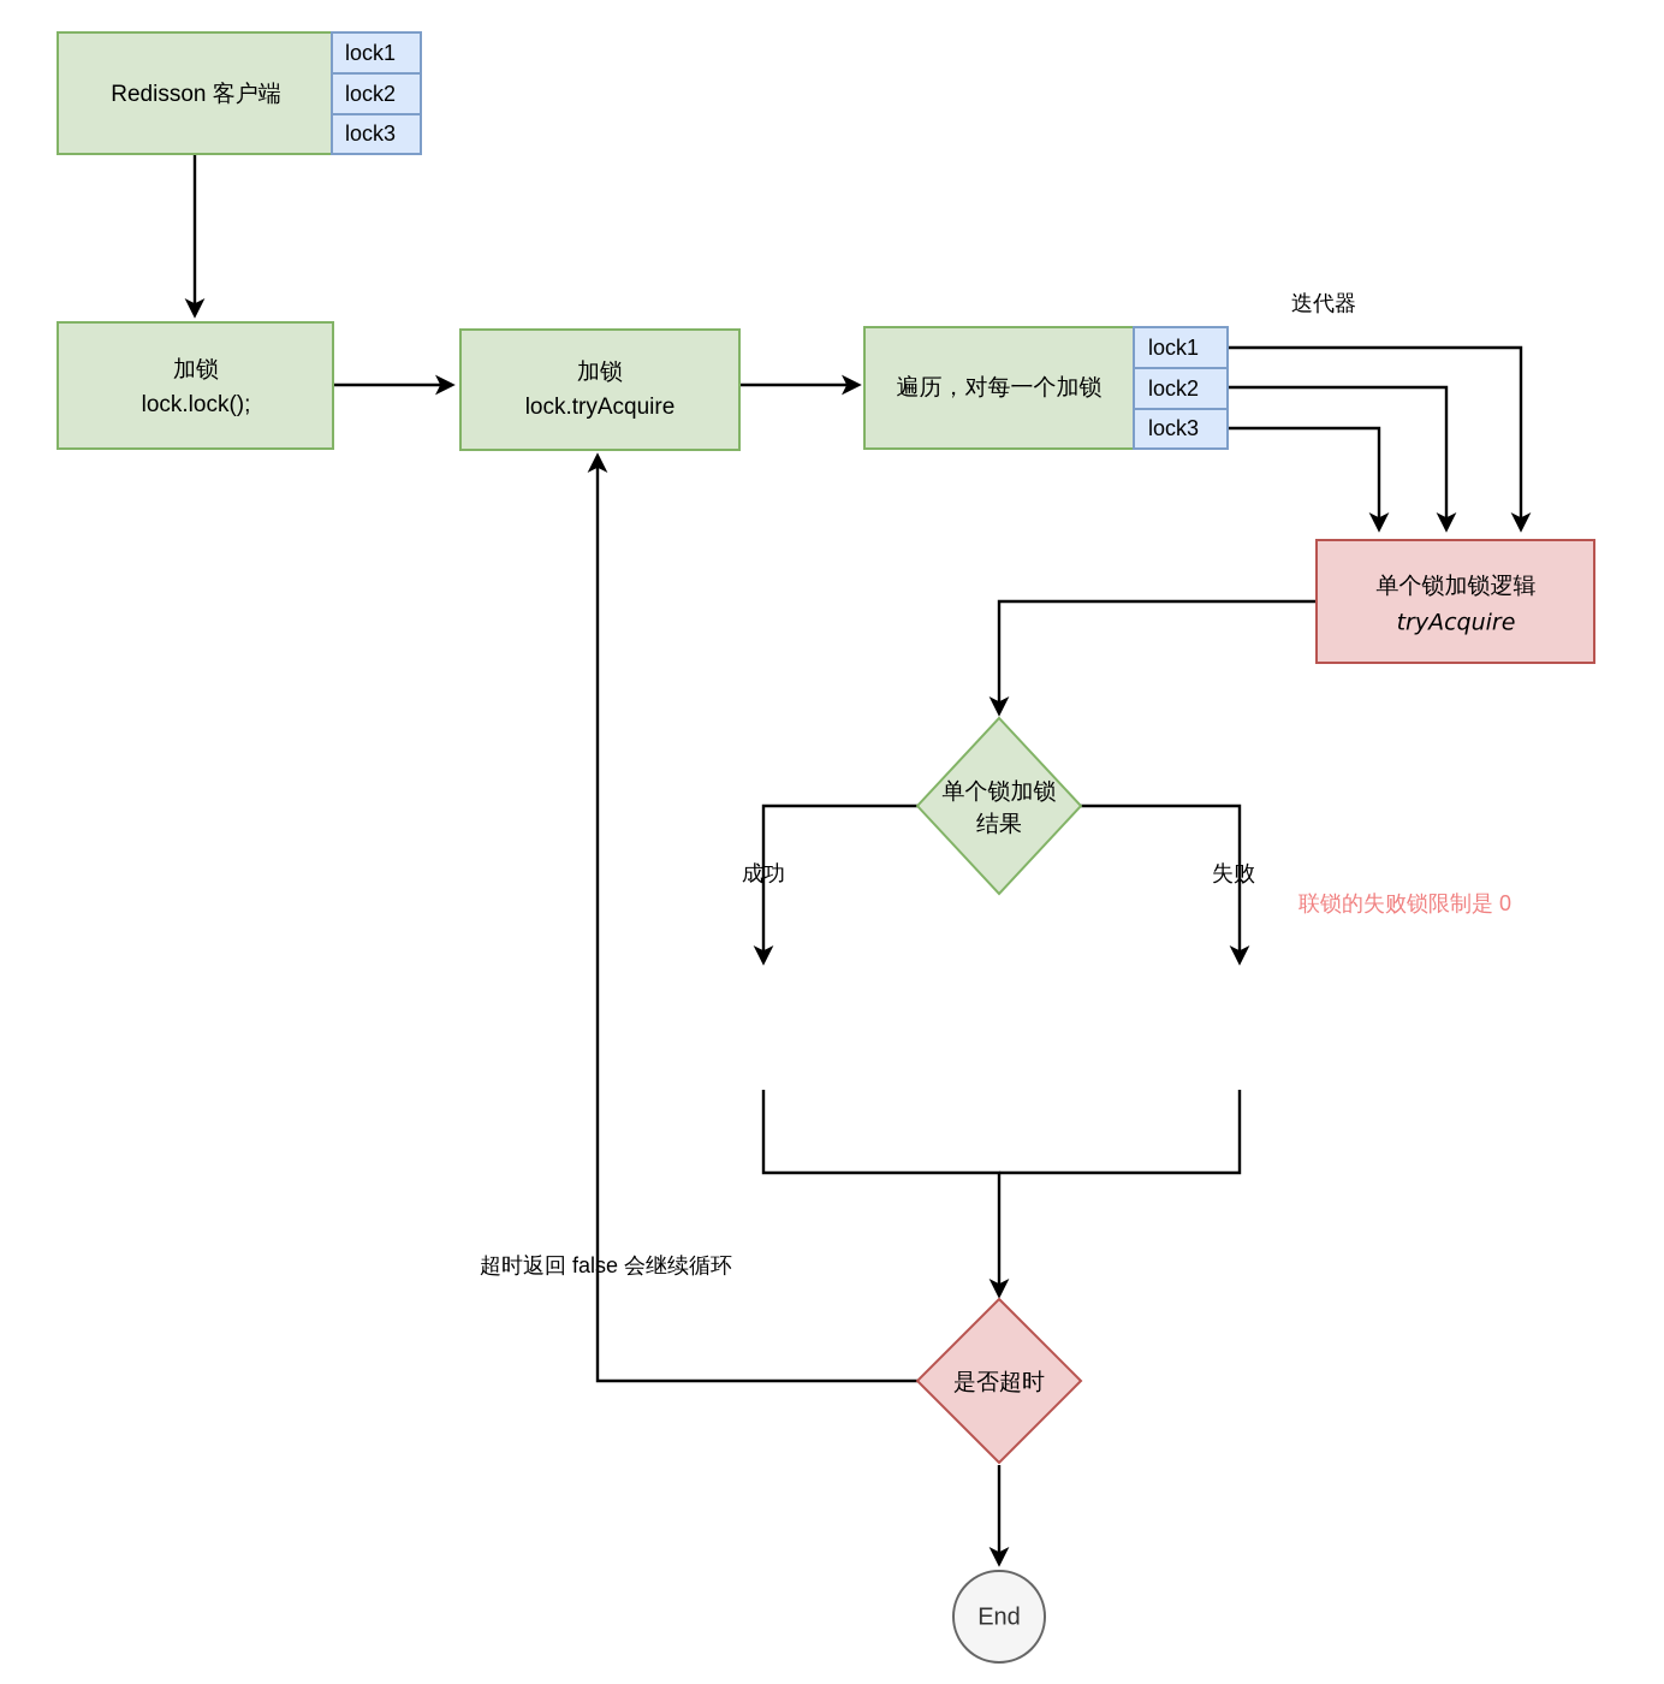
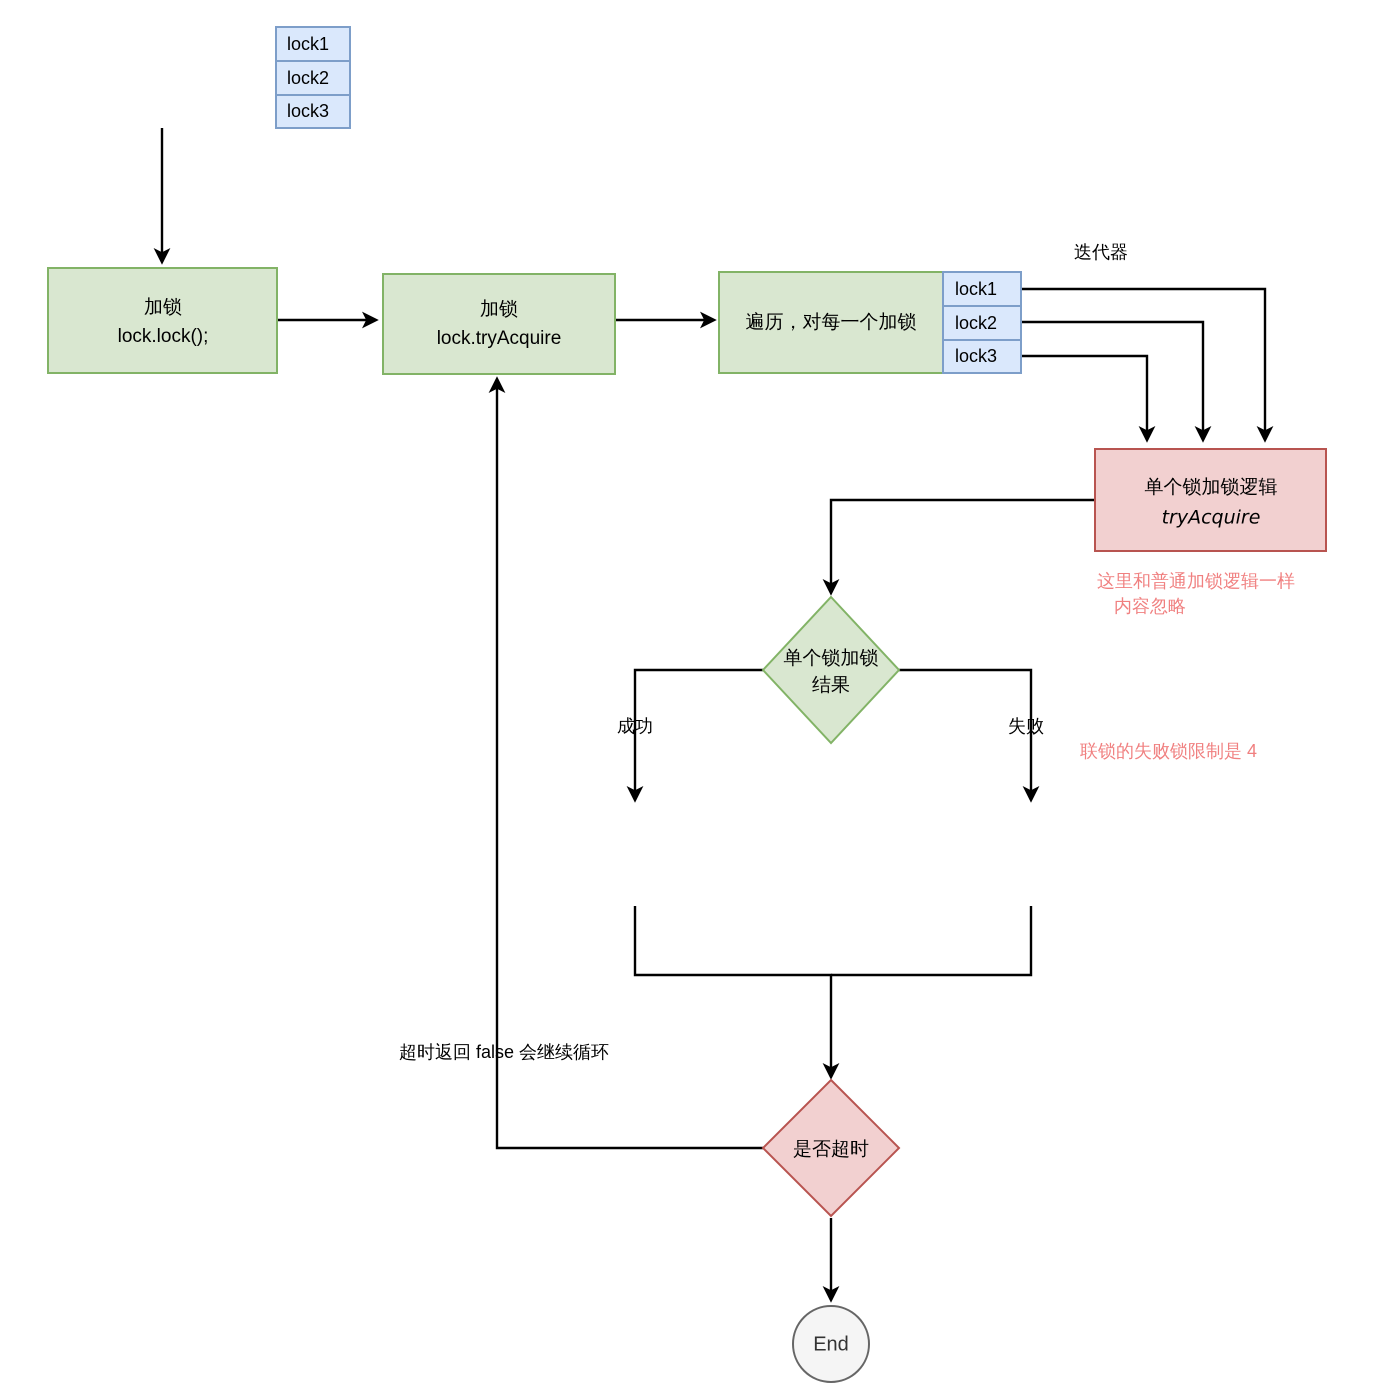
- Redisson 客户端
  lock1
  lock2
  lock3
  加锁
  lock.lock();
  加锁
  lock.tryAcquire
  遍历，对每一个加锁
  lock1
  lock2
  lock3
  迭代器
  单个锁加锁逻辑
  tryAcquire
+ 这里和普通加锁逻辑一样
+ 内容忽略
  单个锁加锁
  结果
  成功
  失败
- 联锁的失败锁限制是 0
+ 联锁的失败锁限制是 4
  超时返回 false 会继续循环
  是否超时
  End
